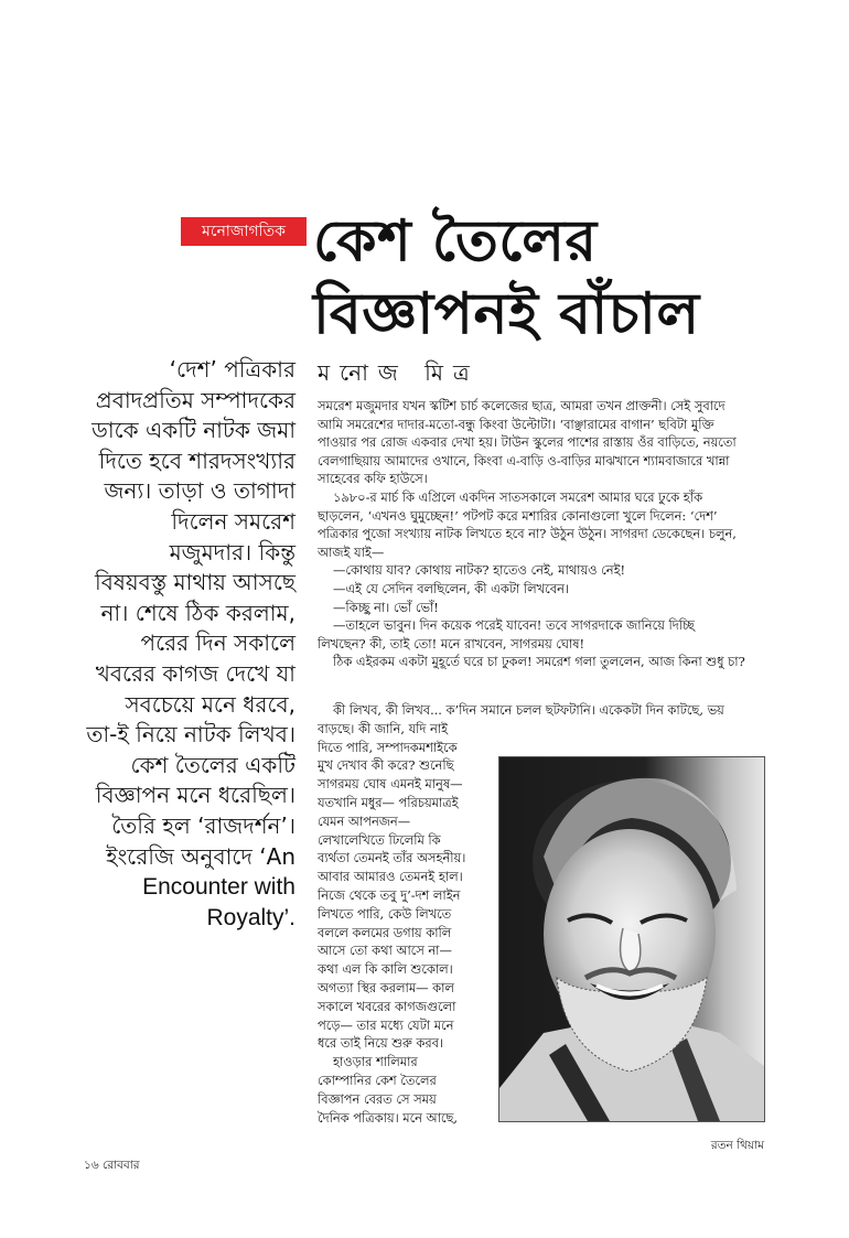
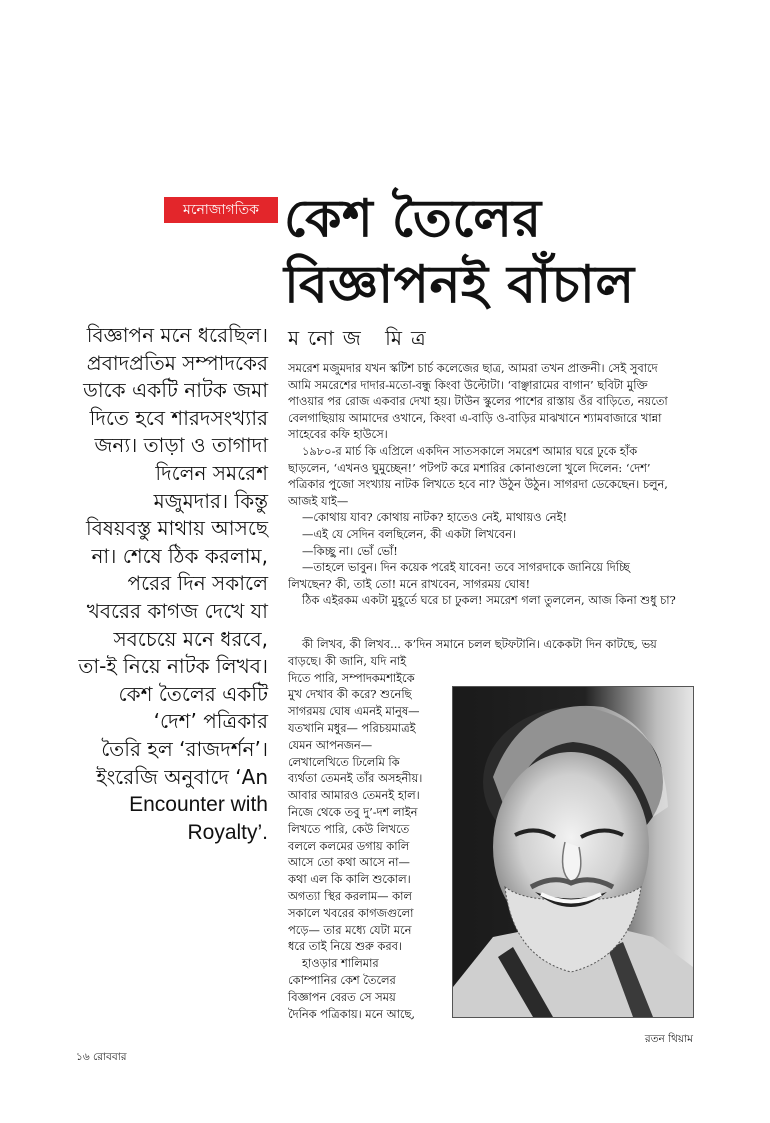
  মনোজাগতিক
  কেশ তৈলের
  বিজ্ঞাপনই বাঁচাল
- ‘দেশ’ পত্রিকার
+ বিজ্ঞাপন মনে ধরেছিল।
  প্রবাদপ্রতিম সম্পাদকের
  ডাকে একটি নাটক জমা
  দিতে হবে শারদসংখ্যার
  জন্য। তাড়া ও তাগাদা
  দিলেন সমরেশ
  মজুমদার। কিন্তু
  বিষয়বস্তু মাথায় আসছে
  না। শেষে ঠিক করলাম,
  পরের দিন সকালে
  খবরের কাগজ দেখে যা
  সবচেয়ে মনে ধরবে,
  তা-ই নিয়ে নাটক লিখব।
  কেশ তৈলের একটি
- বিজ্ঞাপন মনে ধরেছিল।
+ ‘দেশ’ পত্রিকার
  তৈরি হল ‘রাজদর্শন’।
  ইংরেজি অনুবাদে ‘An
  Encounter with
  Royalty’.
  মনোজ মিত্র
  সমরেশ মজুমদার যখন স্কটিশ চার্চ কলেজের ছাত্র, আমরা তখন প্রাক্তনী। সেই সুবাদে
  আমি সমরেশের দাদার-মতো-বন্ধু কিংবা উল্টোটা। ‘বাঞ্ছারামের বাগান’ ছবিটা মুক্তি
  পাওয়ার পর রোজ একবার দেখা হয়। টাউন স্কুলের পাশের রাস্তায় ওঁর বাড়িতে, নয়তো
  বেলগাছিয়ায় আমাদের ওখানে, কিংবা এ-বাড়ি ও-বাড়ির মাঝখানে শ্যামবাজারে খান্না
  সাহেবের কফি হাউসে।
  ১৯৮০-র মার্চ কি এপ্রিলে একদিন সাতসকালে সমরেশ আমার ঘরে ঢুকে হাঁক
  ছাড়লেন, ‘এখনও ঘুমুচ্ছেন!’ পটপট করে মশারির কোনাগুলো খুলে দিলেন: ‘দেশ’
  পত্রিকার পুজো সংখ্যায় নাটক লিখতে হবে না? উঠুন উঠুন। সাগরদা ডেকেছেন। চলুন,
  আজই যাই—
  —কোথায় যাব? কোথায় নাটক? হাতেও নেই, মাথায়ও নেই!
  —এই যে সেদিন বলছিলেন, কী একটা লিখবেন।
  —কিচ্ছু না। ভোঁ ভোঁ!
  —তাহলে ভাবুন। দিন কয়েক পরেই যাবেন! তবে সাগরদাকে জানিয়ে দিচ্ছি
  লিখছেন? কী, তাই তো! মনে রাখবেন, সাগরময় ঘোষ!
  ঠিক এইরকম একটা মুহূর্তে ঘরে চা ঢুকল! সমরেশ গলা তুললেন, আজ কিনা শুধু চা?
  কী লিখব, কী লিখব... ক’দিন সমানে চলল ছটফটানি। একেকটা দিন কাটছে, ভয়
  বাড়ছে। কী জানি, যদি নাই
  দিতে পারি, সম্পাদকমশাইকে
  মুখ দেখাব কী করে? শুনেছি
  সাগরময় ঘোষ এমনই মানুষ—
  যতখানি মধুর— পরিচয়মাত্রই
  যেমন আপনজন—
  লেখালেখিতে ঢিলেমি কি
  ব্যর্থতা তেমনই তাঁর অসহনীয়।
  আবার আমারও তেমনই হাল।
  নিজে থেকে তবু দু’-দশ লাইন
  লিখতে পারি, কেউ লিখতে
  বললে কলমের ডগায় কালি
  আসে তো কথা আসে না—
  কথা এল কি কালি শুকোল।
  অগত্যা স্থির করলাম— কাল
  সকালে খবরের কাগজগুলো
  পড়ে— তার মধ্যে যেটা মনে
  ধরে তাই নিয়ে শুরু করব।
  হাওড়ার শালিমার
  কোম্পানির কেশ তৈলের
  বিজ্ঞাপন বেরত সে সময়
  দৈনিক পত্রিকায়। মনে আছে,
  রতন থিয়াম
  ১৬ রোববার
